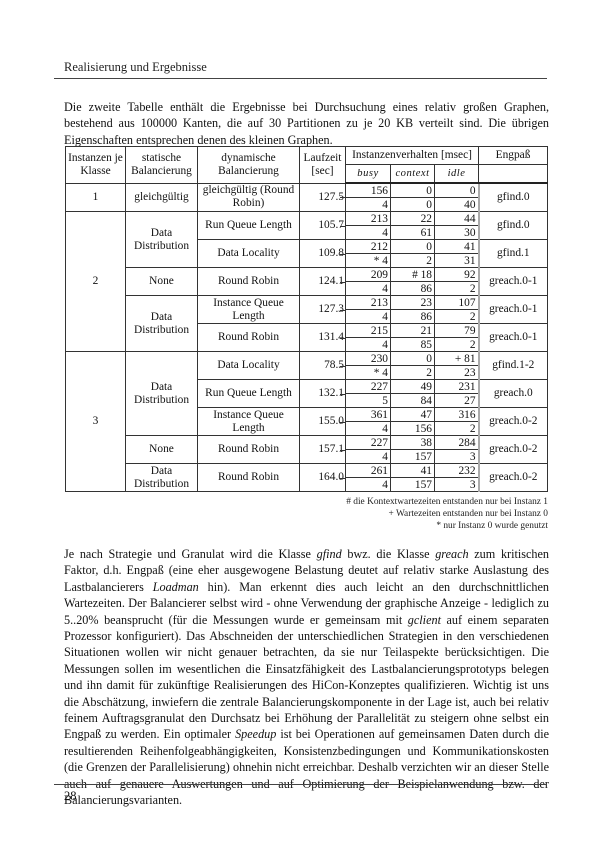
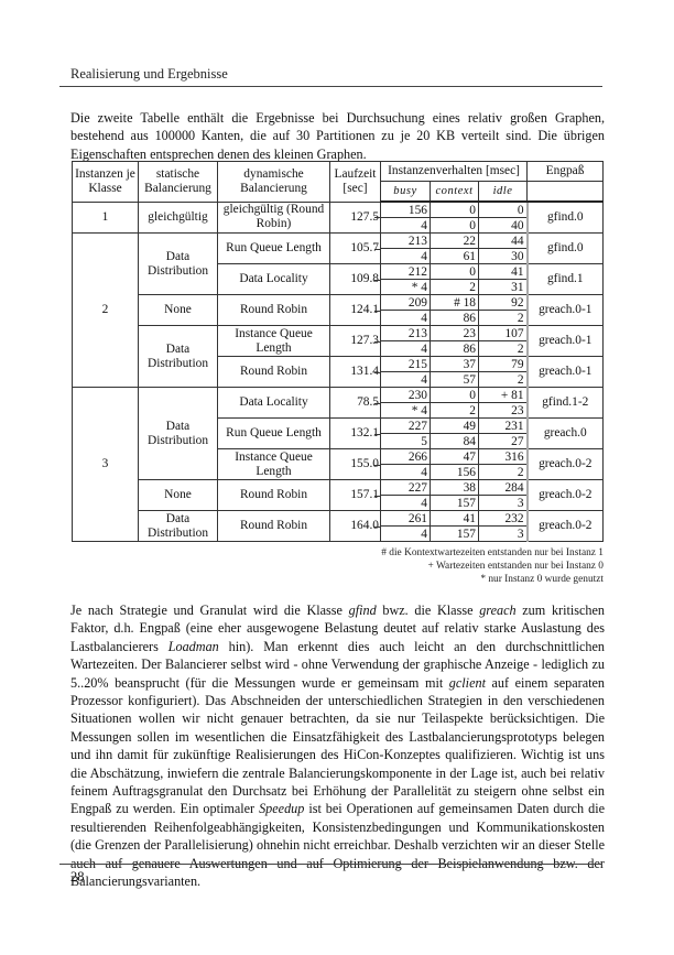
  Realisierung und Ergebnisse
  Die zweite Tabelle enthält die Ergebnisse bei Durchsuchung eines relativ großen Graphen, bestehend aus 100000 Kanten, die auf 30 Partitionen zu je 20 KB verteilt sind. Die übrigen Eigenschaften entsprechen denen des kleinen Graphen.
  Instanzen je Klasse	statische Balancierung	dynamische Balancierung	Laufzeit [sec]	Instanzenverhalten [msec]	Engpaß
  busy	context	idle
  1	gleichgültig	gleichgültig (Round Robin)	127.5	156	0	0	gfind.0
  4	0	40
  2	Data Distribution	Run Queue Length	105.7	213	22	44	gfind.0
  4	61	30
  Data Locality	109.8	212	0	41	gfind.1
  * 4	2	31
  None	Round Robin	124.1	209	# 18	92	greach.0-1
  4	86	2
  Data Distribution	Instance Queue Length	127.3	213	23	107	greach.0-1
  4	86	2
- Round Robin	131.4	215	21	79	greach.0-1
+ Round Robin	131.4	215	37	79	greach.0-1
- 4	85	2
+ 4	57	2
  3	Data Distribution	Data Locality	78.5	230	0	+ 81	gfind.1-2
  * 4	2	23
  Run Queue Length	132.1	227	49	231	greach.0
  5	84	27
- Instance Queue Length	155.0	361	47	316	greach.0-2
+ Instance Queue Length	155.0	266	47	316	greach.0-2
  4	156	2
  None	Round Robin	157.1	227	38	284	greach.0-2
  4	157	3
  Data Distribution	Round Robin	164.0	261	41	232	greach.0-2
  4	157	3
  # die Kontextwartezeiten entstanden nur bei Instanz 1
  + Wartezeiten entstanden nur bei Instanz 0
  * nur Instanz 0 wurde genutzt
  Je nach Strategie und Granulat wird die Klasse gfind bwz. die Klasse greach zum kritischen Faktor, d.h. Engpaß (eine eher ausgewogene Belastung deutet auf relativ starke Auslastung des Lastbalancierers Loadman hin). Man erkennt dies auch leicht an den durchschnittlichen Wartezeiten. Der Balancierer selbst wird - ohne Verwendung der graphische Anzeige - lediglich zu 5..20% beansprucht (für die Messungen wurde er gemeinsam mit gclient auf einem separaten Prozessor konfiguriert). Das Abschneiden der unterschiedlichen Strategien in den verschiedenen Situationen wollen wir nicht genauer betrachten, da sie nur Teilaspekte berücksichtigen. Die Messungen sollen im wesentlichen die Einsatzfähigkeit des Lastbalancierungsprototyps belegen und ihn damit für zukünftige Realisierungen des HiCon-Konzeptes qualifizieren. Wichtig ist uns die Abschätzung, inwiefern die zentrale Balancierungskomponente in der Lage ist, auch bei relativ feinem Auftragsgranulat den Durchsatz bei Erhöhung der Parallelität zu steigern ohne selbst ein Engpaß zu werden. Ein optimaler Speedup ist bei Operationen auf gemeinsamen Daten durch die resultierenden Reihenfolgeabhängigkeiten, Konsistenzbedingungen und Kommunikationskosten (die Grenzen der Parallelisierung) ohnehin nicht erreichbar. Deshalb verzichten wir an dieser Stelle auch auf genauere Auswertungen und auf Optimierung der Beispielanwendung bzw. der Balancierungsvarianten.
  28
